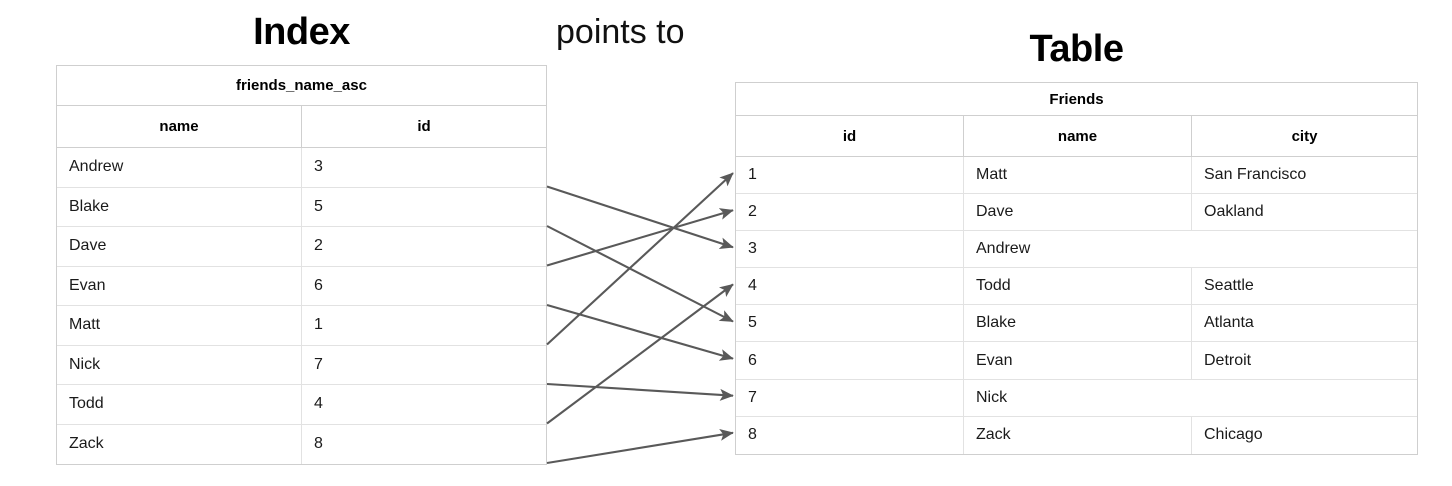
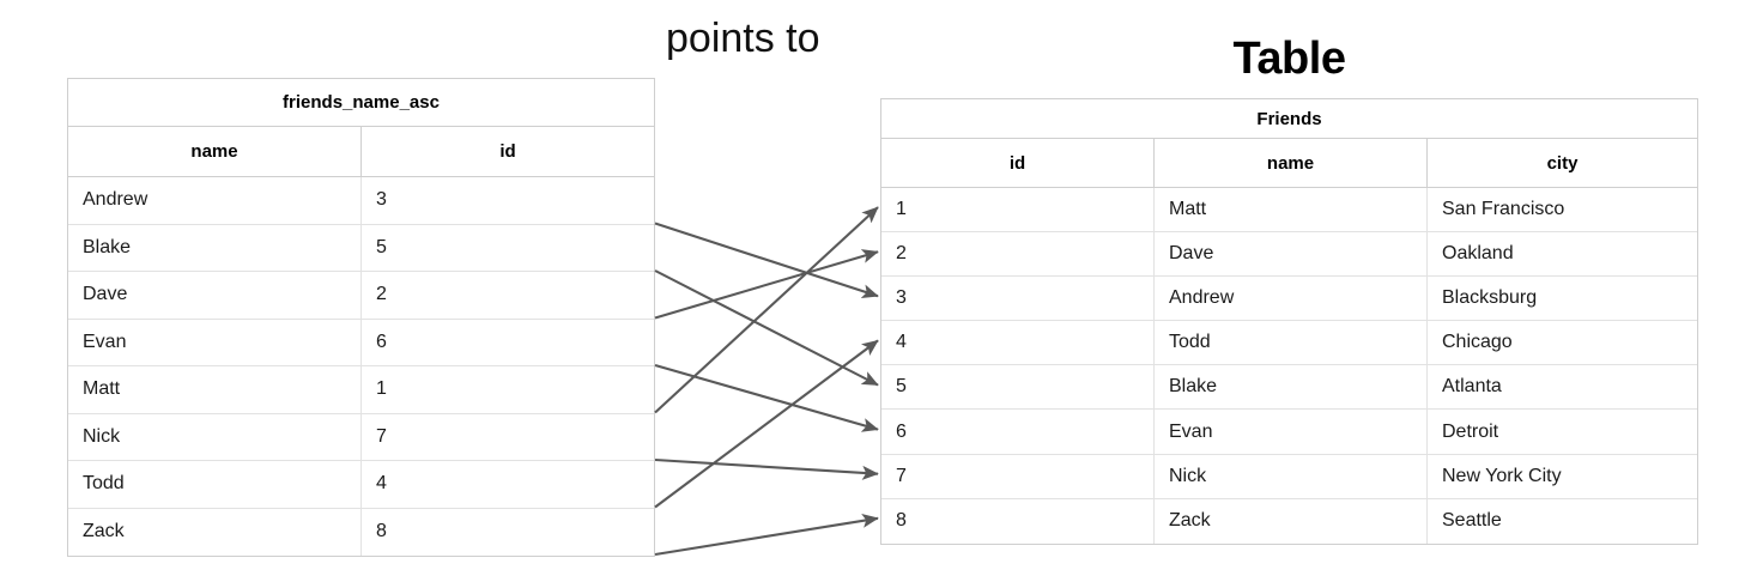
- Index
  points to
  Table
  friends_name_asc
  name
  id
  Andrew
  3
  Blake
  5
  Dave
  2
  Evan
  6
  Matt
  1
  Nick
  7
  Todd
  4
  Zack
  8
  Friends
  id
  name
  city
  1
  Matt
  San Francisco
  2
  Dave
  Oakland
  3
  Andrew
+ Blacksburg
  4
  Todd
- Seattle
+ Chicago
  5
  Blake
  Atlanta
  6
  Evan
  Detroit
  7
  Nick
+ New York City
  8
  Zack
- Chicago
+ Seattle
